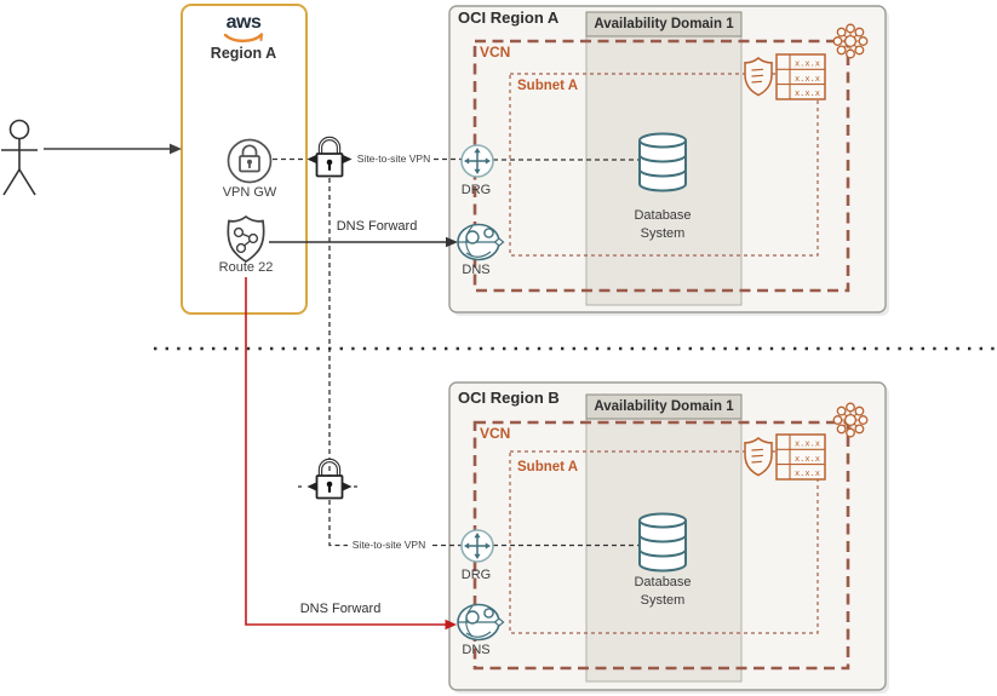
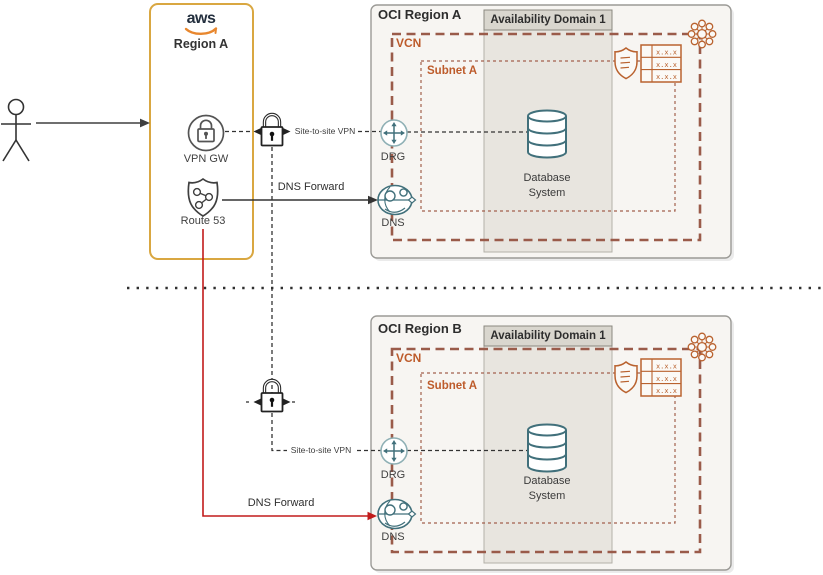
  x.x.x
  x.x.x
  x.x.x
  x.x.x
  x.x.x
  x.x.x
  aws
  Region A
  VPN GW
- Route 22
+ Route 53
  Site-to-site VPN
  DNS Forward
  Site-to-site VPN
  DNS Forward
  OCI Region A
  Availability Domain 1
  VCN
  Subnet A
  DRG
  DNS
  Database System
  OCI Region B
  Availability Domain 1
  VCN
  Subnet A
  DRG
  DNS
  Database System
